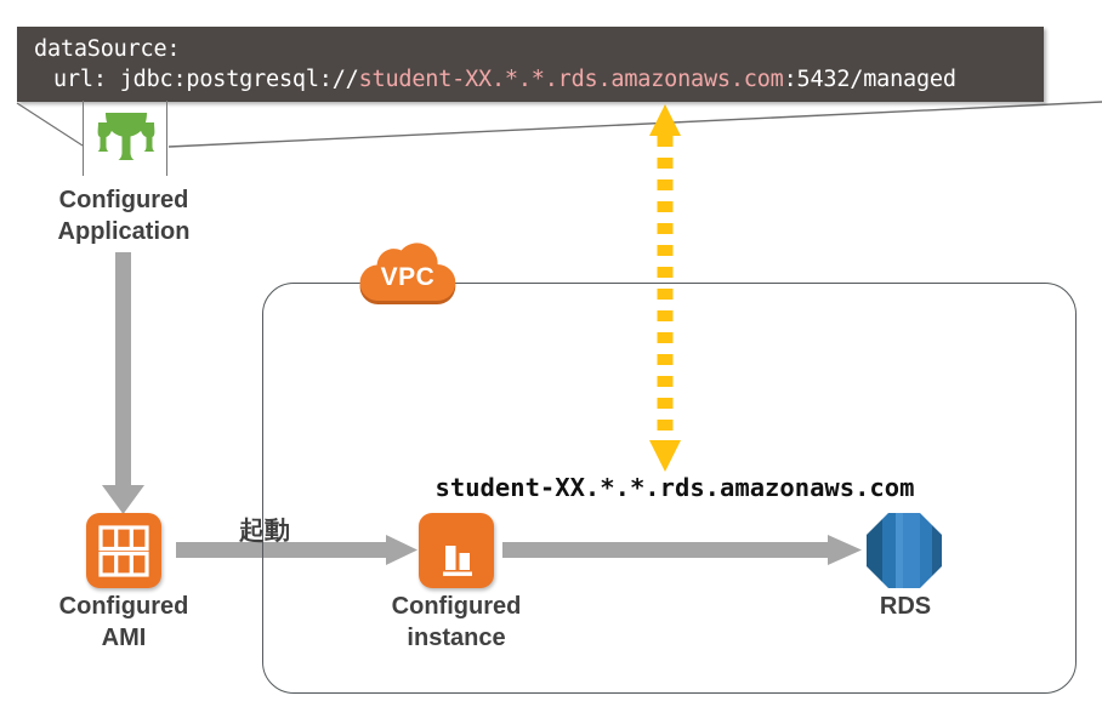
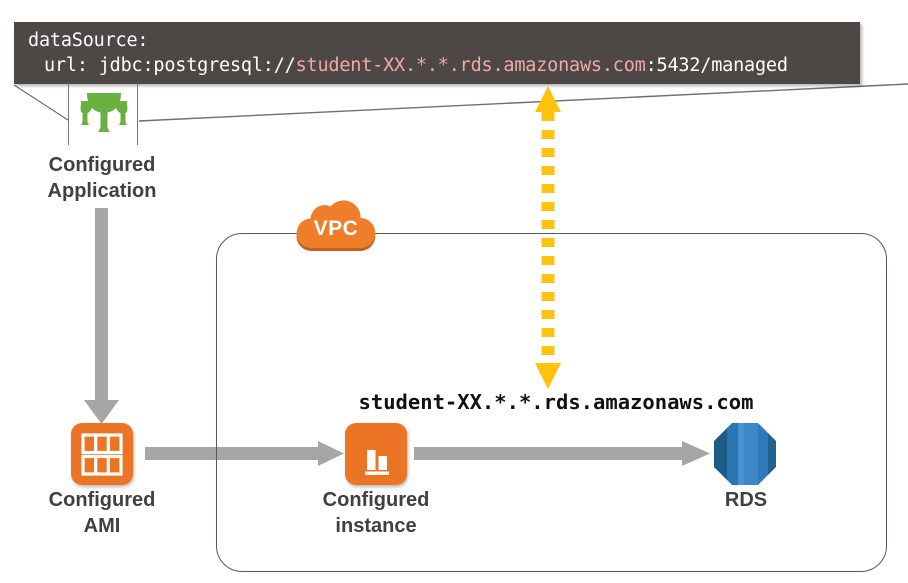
  dataSource:
  url: jdbc:postgresql://student-XX.*.*.rds.amazonaws.com:5432/managed
  VPC
  Configured
  Application
  Configured
  AMI
- 起動
  Configured
  instance
  student-XX.*.*.rds.amazonaws.com
  RDS
